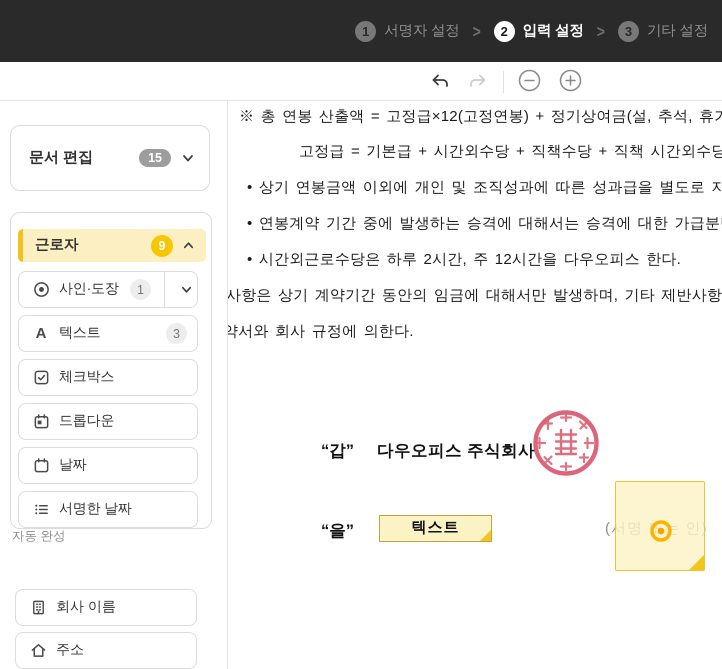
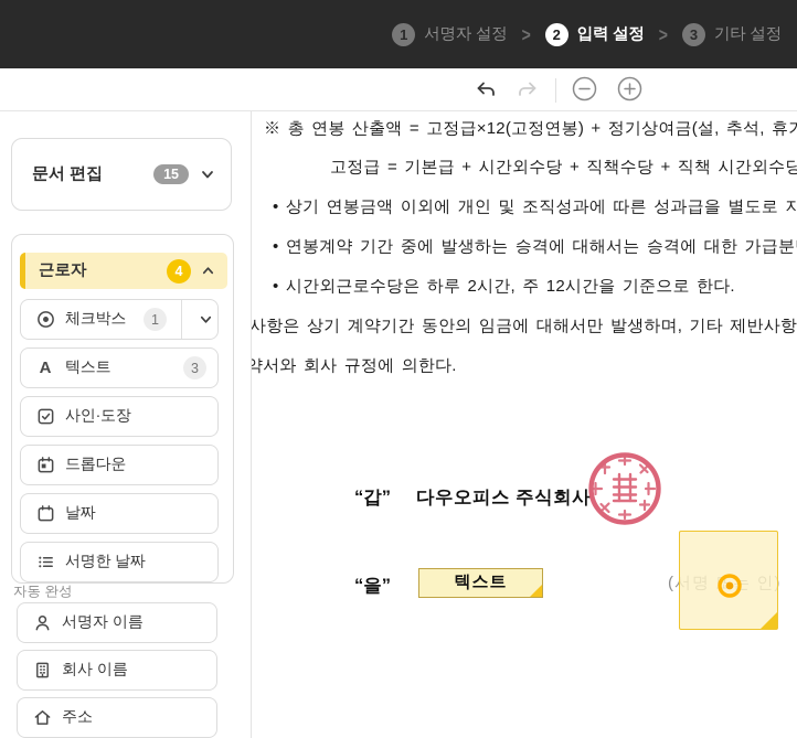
  1
  서명자 설정
  >
  2
  입력 설정
  >
  3
  기타 설정
  문서 편집
  15
  근로자
- 9
+ 4
- 사인·도장
+ 체크박스
  1
  A
  텍스트
  3
- 체크박스
+ 사인·도장
  드롭다운
  날짜
  서명한 날짜
  자동 완성
+ 서명자 이름
  회사 이름
  주소
  ※ 총 연봉 산출액 = 고정급×12(고정연봉) + 정기상여금(설, 추석, 휴
  고정급 = 기본급 + 시간외수당 + 직책수당 + 직책 시간외수당
  • 상기 연봉금액 이외에 개인 및 조직성과에 따른 성과급을 별도로 지
  • 연봉계약 기간 중에 발생하는 승격에 대해서는 승격에 대한 가급분
- • 시간외근로수당은 하루 2시간, 주 12시간을 다우오피스 한다.
+ • 시간외근로수당은 하루 2시간, 주 12시간을 기준으로 한다.
  사항은 상기 계약기간 동안의 임금에 대해서만 발생하며, 기타 제반사항
  약서와 회사 규정에 의한다.
  “갑”
  다우오피스 주식회사
  “을”
  텍스트
  (서명 또는 인)
